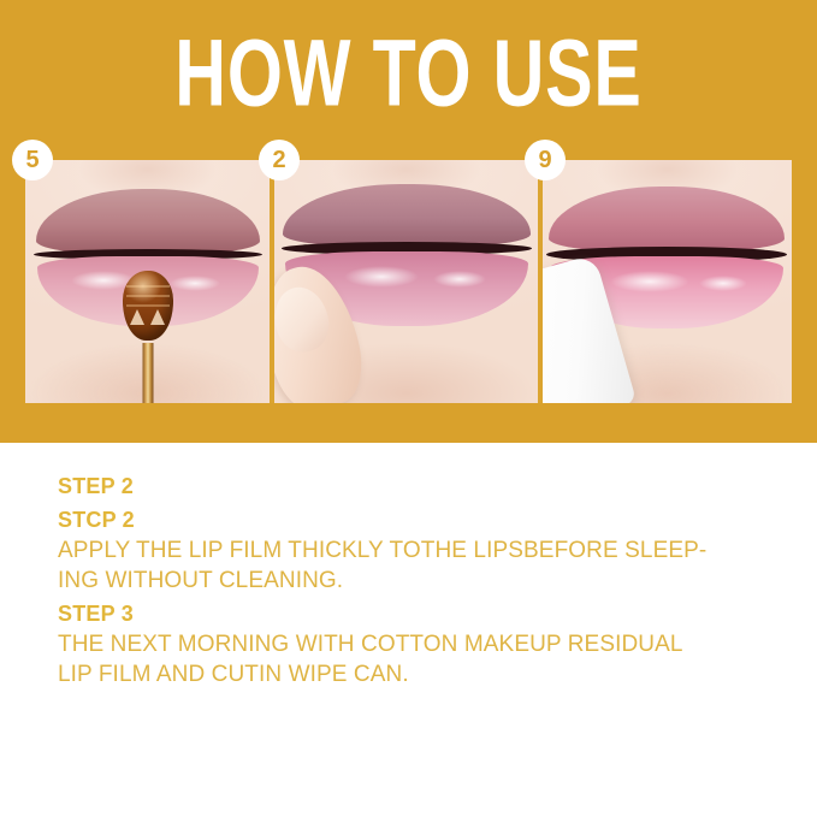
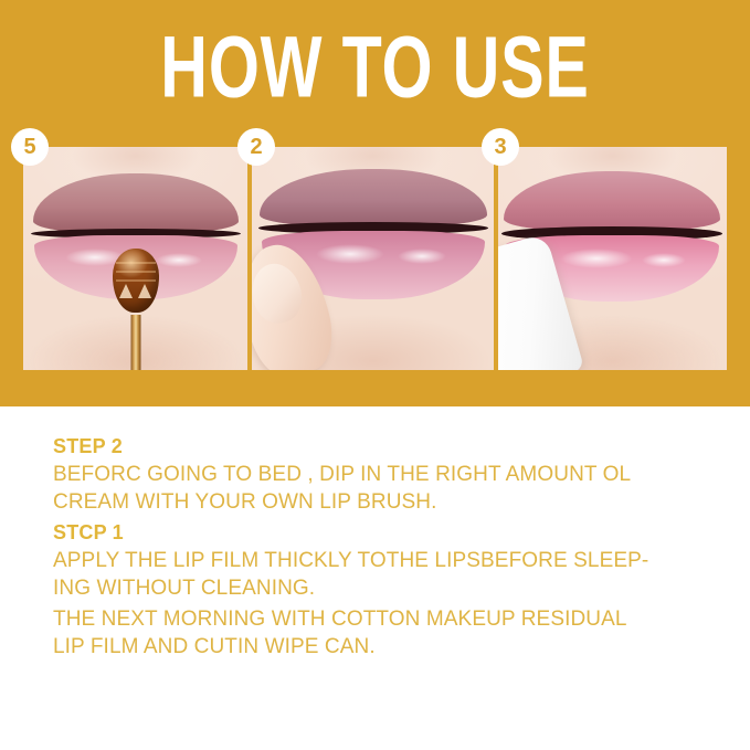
  HOW TO USE
  5
  2
- 9
+ 3
  STEP 2
+ BEFORC GOING TO BED , DIP IN THE RIGHT AMOUNT OL
+ CREAM WITH YOUR OWN LIP BRUSH.
- STCP 2
+ STCP 1
  APPLY THE LIP FILM THICKLY TOTHE LIPSBEFORE SLEEP-
  ING WITHOUT CLEANING.
- STEP 3
  THE NEXT MORNING WITH COTTON MAKEUP RESIDUAL
  LIP FILM AND CUTIN WIPE CAN.
